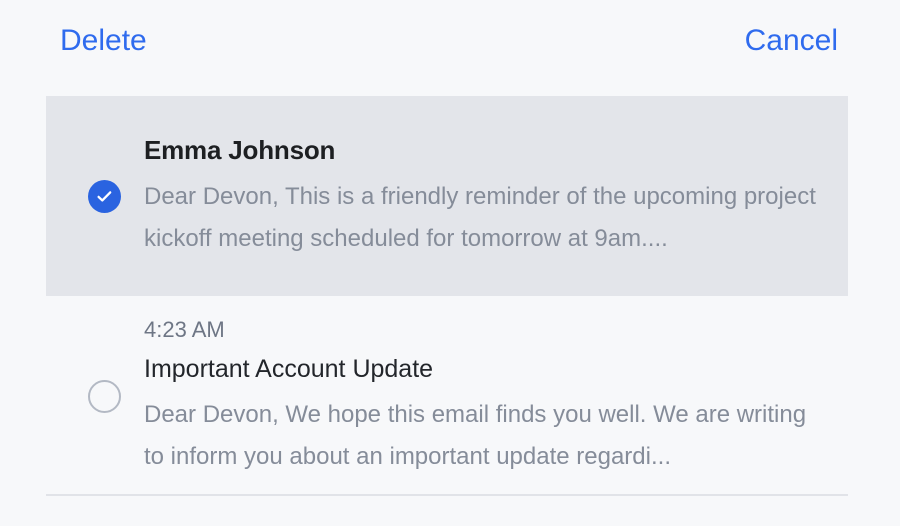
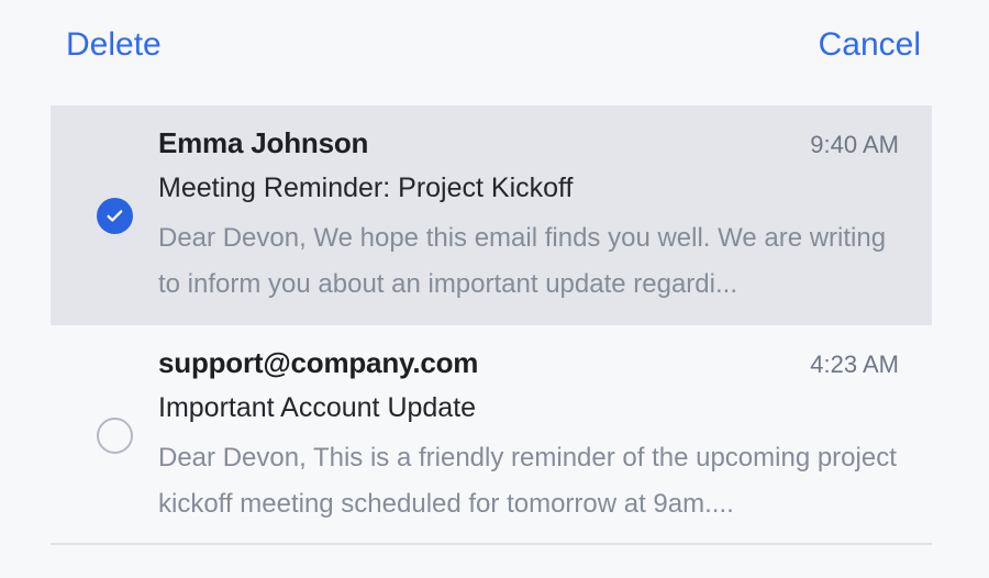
  Delete
  Cancel
  Emma Johnson
+ 9:40 AM
+ Meeting Reminder: Project Kickoff
- Dear Devon, This is a friendly reminder of the upcoming project kickoff meeting scheduled for tomorrow at 9am....
+ Dear Devon, We hope this email finds you well. We are writing to inform you about an important update regardi...
+ support@company.com
  4:23 AM
  Important Account Update
- Dear Devon, We hope this email finds you well. We are writing to inform you about an important update regardi...
+ Dear Devon, This is a friendly reminder of the upcoming project kickoff meeting scheduled for tomorrow at 9am....
